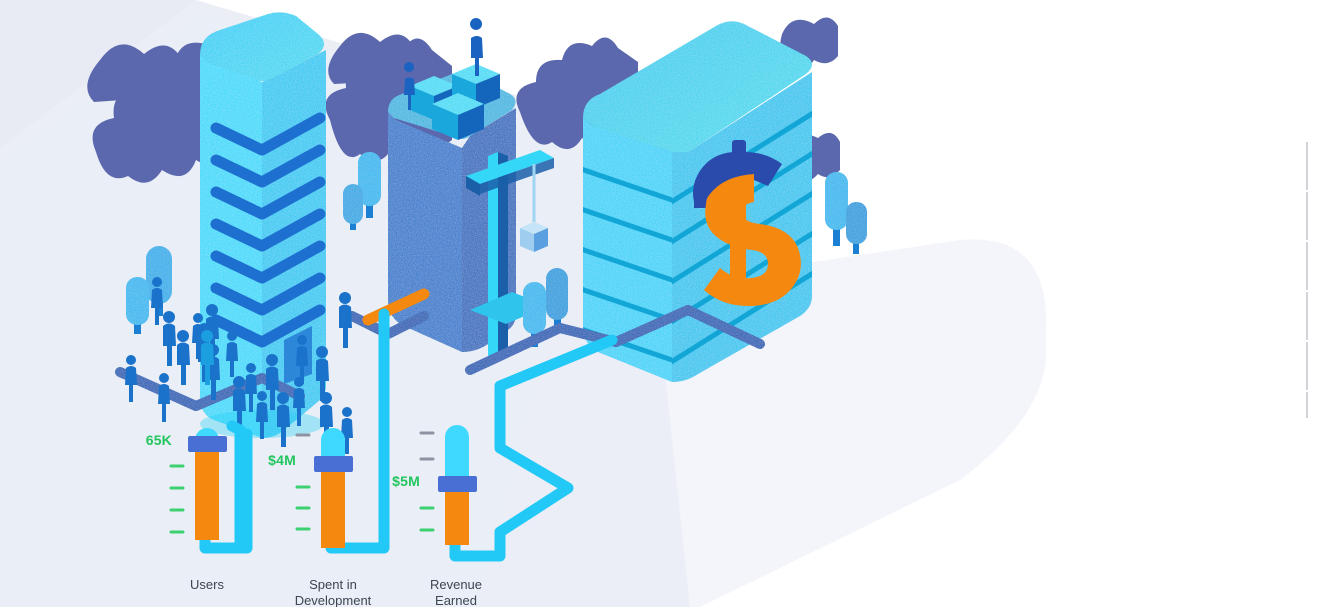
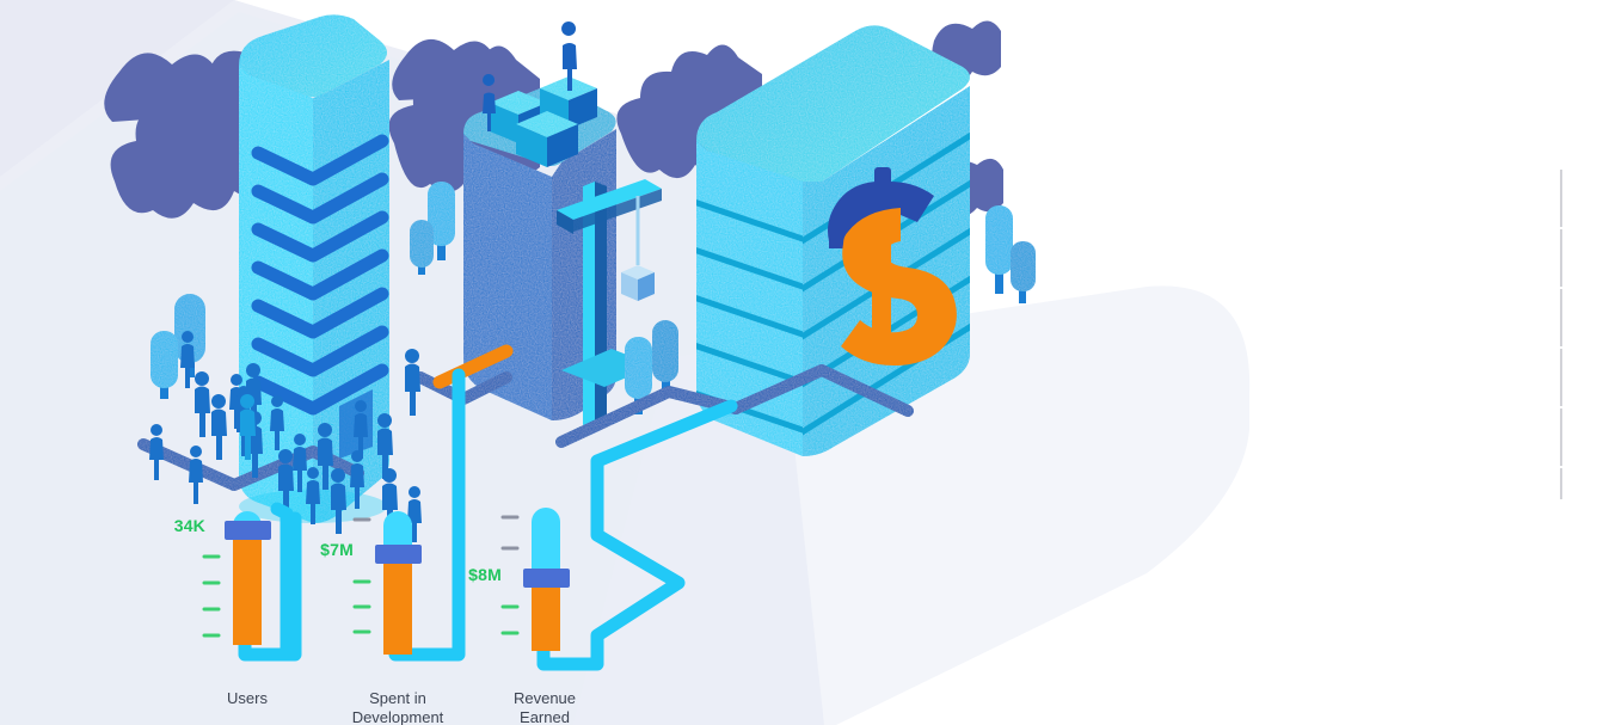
- 65K
+ 34K
- $4M
+ $7M
- $5M
+ $8M
  Users
  Spent in
  Development
  Revenue
  Earned
